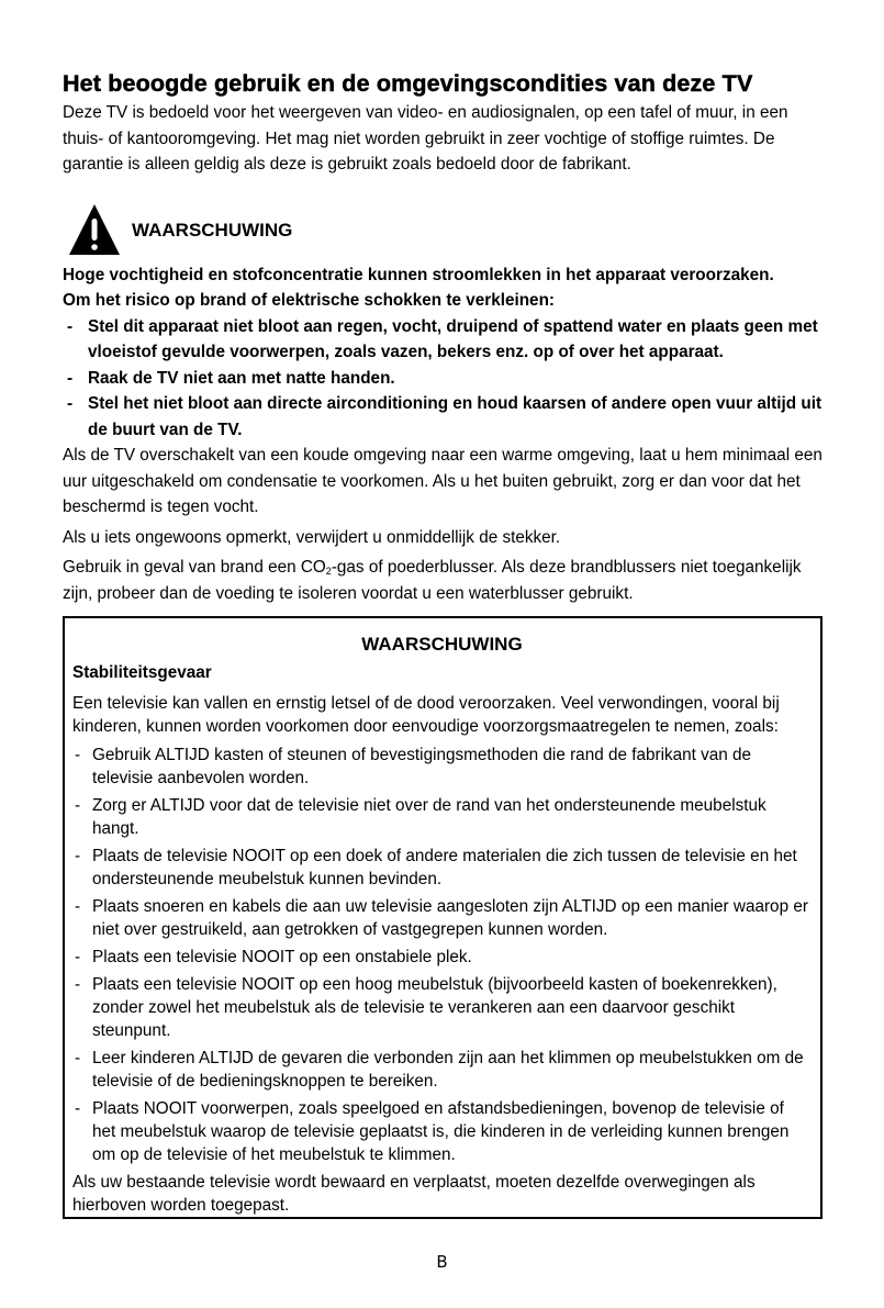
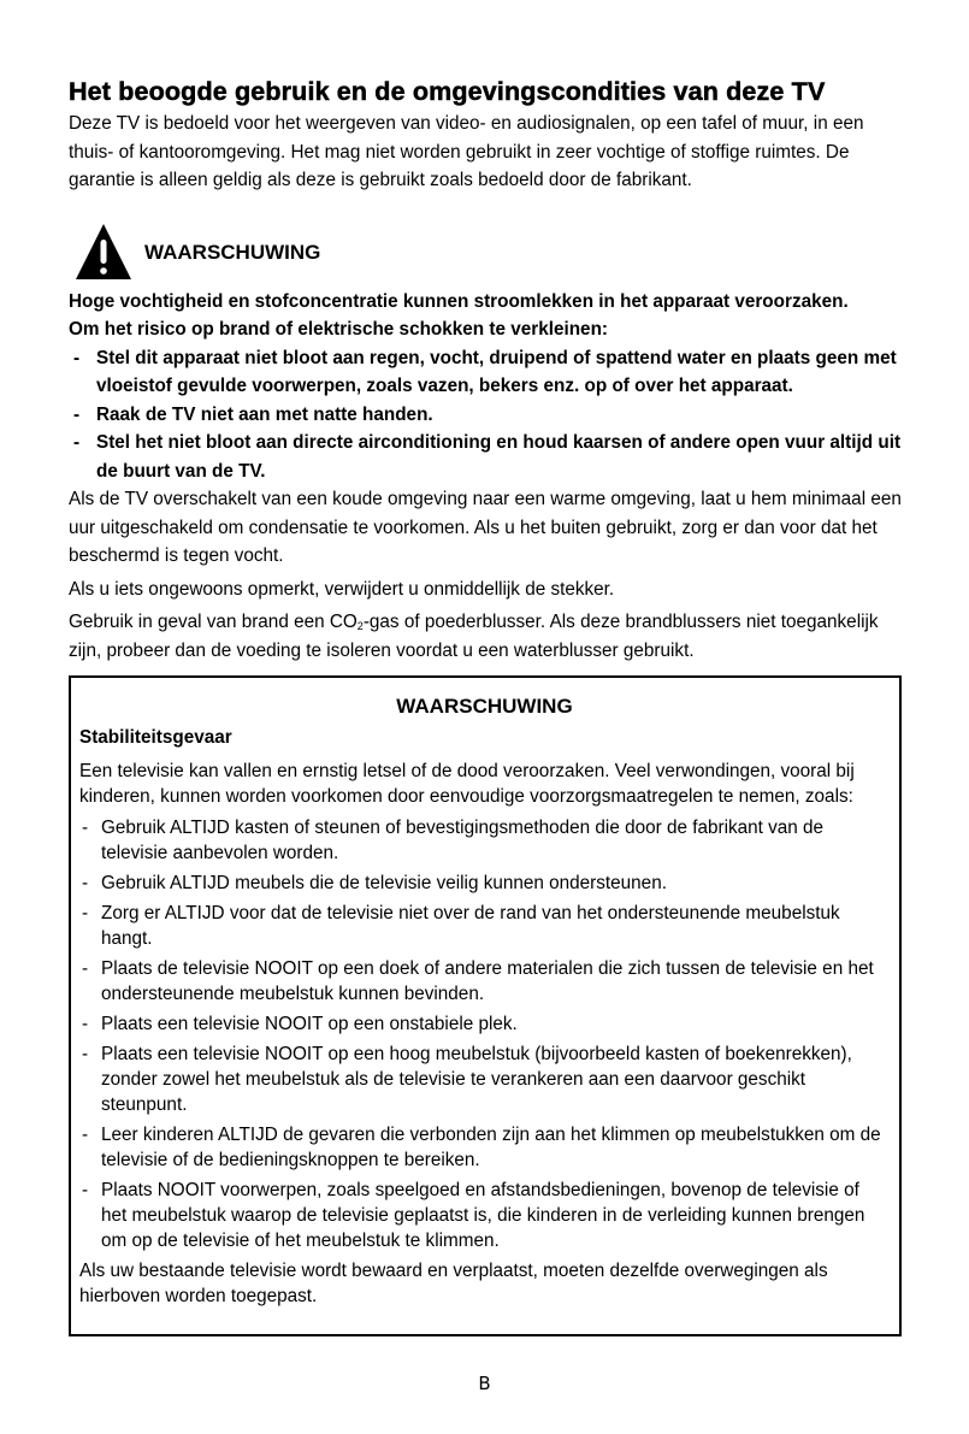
  Het beoogde gebruik en de omgevingscondities van deze TV
  Deze TV is bedoeld voor het weergeven van video- en audiosignalen, op een tafel of muur, in een thuis- of kantooromgeving. Het mag niet worden gebruikt in zeer vochtige of stoffige ruimtes. De garantie is alleen geldig als deze is gebruikt zoals bedoeld door de fabrikant.
  WAARSCHUWING
  Hoge vochtigheid en stofconcentratie kunnen stroomlekken in het apparaat veroorzaken.
  Om het risico op brand of elektrische schokken te verkleinen:
  Stel dit apparaat niet bloot aan regen, vocht, druipend of spattend water en plaats geen met vloeistof gevulde voorwerpen, zoals vazen, bekers enz. op of over het apparaat.
  Raak de TV niet aan met natte handen.
  Stel het niet bloot aan directe airconditioning en houd kaarsen of andere open vuur altijd uit de buurt van de TV.
  Als de TV overschakelt van een koude omgeving naar een warme omgeving, laat u hem minimaal een uur uitgeschakeld om condensatie te voorkomen. Als u het buiten gebruikt, zorg er dan voor dat het beschermd is tegen vocht.
  Als u iets ongewoons opmerkt, verwijdert u onmiddellijk de stekker.
  Gebruik in geval van brand een CO2-gas of poederblusser. Als deze brandblussers niet toegankelijk zijn, probeer dan de voeding te isoleren voordat u een waterblusser gebruikt.
  WAARSCHUWING
  Stabiliteitsgevaar
  Een televisie kan vallen en ernstig letsel of de dood veroorzaken. Veel verwondingen, vooral bij kinderen, kunnen worden voorkomen door eenvoudige voorzorgsmaatregelen te nemen, zoals:
- Gebruik ALTIJD kasten of steunen of bevestigingsmethoden die rand de fabrikant van de televisie aanbevolen worden.
+ Gebruik ALTIJD kasten of steunen of bevestigingsmethoden die door de fabrikant van de televisie aanbevolen worden.
+ Gebruik ALTIJD meubels die de televisie veilig kunnen ondersteunen.
  Zorg er ALTIJD voor dat de televisie niet over de rand van het ondersteunende meubelstuk hangt.
  Plaats de televisie NOOIT op een doek of andere materialen die zich tussen de televisie en het ondersteunende meubelstuk kunnen bevinden.
- Plaats snoeren en kabels die aan uw televisie aangesloten zijn ALTIJD op een manier waarop er niet over gestruikeld, aan getrokken of vastgegrepen kunnen worden.
  Plaats een televisie NOOIT op een onstabiele plek.
  Plaats een televisie NOOIT op een hoog meubelstuk (bijvoorbeeld kasten of boekenrekken), zonder zowel het meubelstuk als de televisie te verankeren aan een daarvoor geschikt steunpunt.
  Leer kinderen ALTIJD de gevaren die verbonden zijn aan het klimmen op meubelstukken om de televisie of de bedieningsknoppen te bereiken.
  Plaats NOOIT voorwerpen, zoals speelgoed en afstandsbedieningen, bovenop de televisie of het meubelstuk waarop de televisie geplaatst is, die kinderen in de verleiding kunnen brengen om op de televisie of het meubelstuk te klimmen.
  Als uw bestaande televisie wordt bewaard en verplaatst, moeten dezelfde overwegingen als hierboven worden toegepast.
  B
